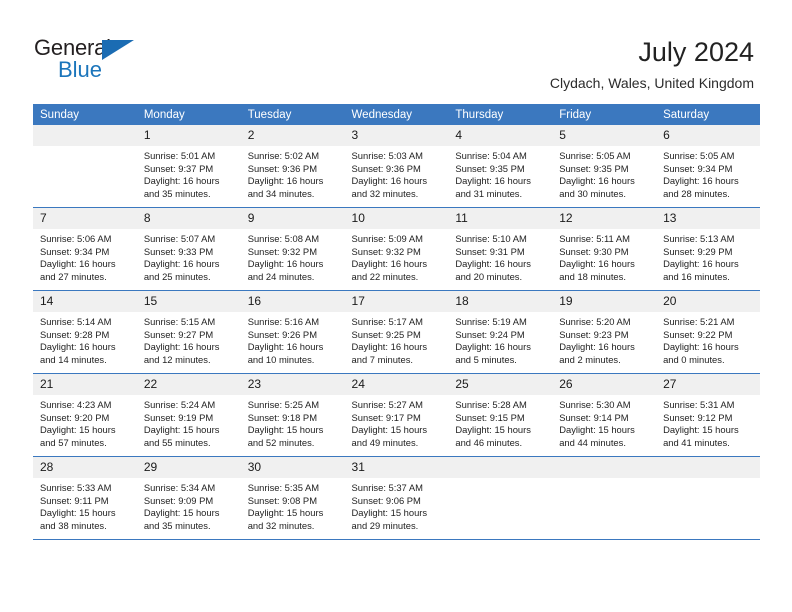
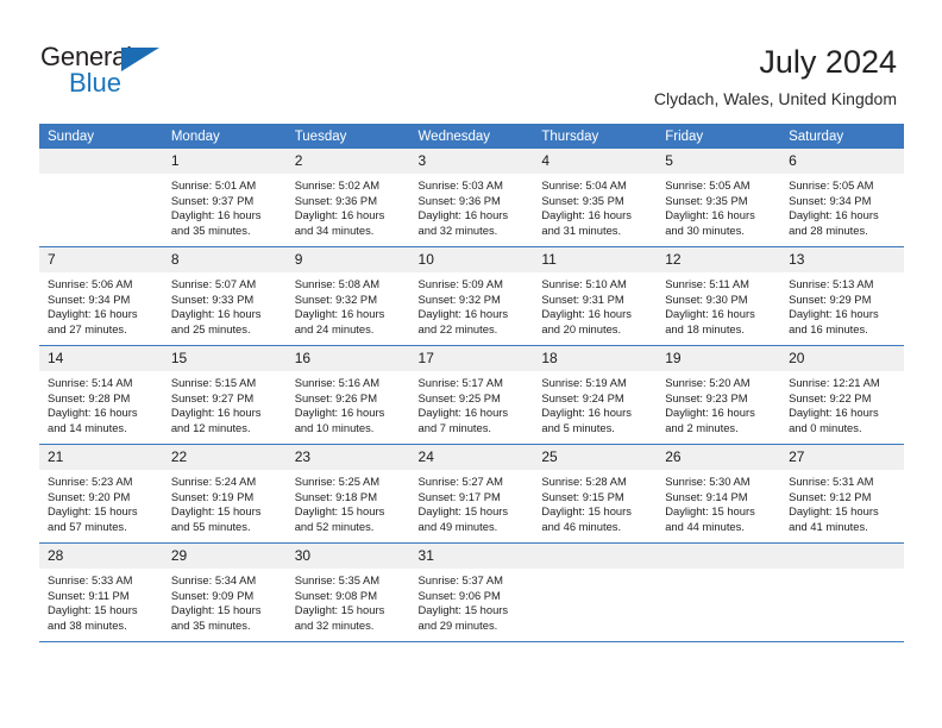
  General
  Blue
  July 2024
  Clydach, Wales, United Kingdom
  Sunday	Monday	Tuesday	Wednesday	Thursday	Friday	Saturday
  	1Sunrise: 5:01 AMSunset: 9:37 PMDaylight: 16 hoursand 35 minutes.	2Sunrise: 5:02 AMSunset: 9:36 PMDaylight: 16 hoursand 34 minutes.	3Sunrise: 5:03 AMSunset: 9:36 PMDaylight: 16 hoursand 32 minutes.	4Sunrise: 5:04 AMSunset: 9:35 PMDaylight: 16 hoursand 31 minutes.	5Sunrise: 5:05 AMSunset: 9:35 PMDaylight: 16 hoursand 30 minutes.	6Sunrise: 5:05 AMSunset: 9:34 PMDaylight: 16 hoursand 28 minutes.
  7Sunrise: 5:06 AMSunset: 9:34 PMDaylight: 16 hoursand 27 minutes.	8Sunrise: 5:07 AMSunset: 9:33 PMDaylight: 16 hoursand 25 minutes.	9Sunrise: 5:08 AMSunset: 9:32 PMDaylight: 16 hoursand 24 minutes.	10Sunrise: 5:09 AMSunset: 9:32 PMDaylight: 16 hoursand 22 minutes.	11Sunrise: 5:10 AMSunset: 9:31 PMDaylight: 16 hoursand 20 minutes.	12Sunrise: 5:11 AMSunset: 9:30 PMDaylight: 16 hoursand 18 minutes.	13Sunrise: 5:13 AMSunset: 9:29 PMDaylight: 16 hoursand 16 minutes.
- 14Sunrise: 5:14 AMSunset: 9:28 PMDaylight: 16 hoursand 14 minutes.	15Sunrise: 5:15 AMSunset: 9:27 PMDaylight: 16 hoursand 12 minutes.	16Sunrise: 5:16 AMSunset: 9:26 PMDaylight: 16 hoursand 10 minutes.	17Sunrise: 5:17 AMSunset: 9:25 PMDaylight: 16 hoursand 7 minutes.	18Sunrise: 5:19 AMSunset: 9:24 PMDaylight: 16 hoursand 5 minutes.	19Sunrise: 5:20 AMSunset: 9:23 PMDaylight: 16 hoursand 2 minutes.	20Sunrise: 5:21 AMSunset: 9:22 PMDaylight: 16 hoursand 0 minutes.
+ 14Sunrise: 5:14 AMSunset: 9:28 PMDaylight: 16 hoursand 14 minutes.	15Sunrise: 5:15 AMSunset: 9:27 PMDaylight: 16 hoursand 12 minutes.	16Sunrise: 5:16 AMSunset: 9:26 PMDaylight: 16 hoursand 10 minutes.	17Sunrise: 5:17 AMSunset: 9:25 PMDaylight: 16 hoursand 7 minutes.	18Sunrise: 5:19 AMSunset: 9:24 PMDaylight: 16 hoursand 5 minutes.	19Sunrise: 5:20 AMSunset: 9:23 PMDaylight: 16 hoursand 2 minutes.	20Sunrise: 12:21 AMSunset: 9:22 PMDaylight: 16 hoursand 0 minutes.
- 21Sunrise: 4:23 AMSunset: 9:20 PMDaylight: 15 hoursand 57 minutes.	22Sunrise: 5:24 AMSunset: 9:19 PMDaylight: 15 hoursand 55 minutes.	23Sunrise: 5:25 AMSunset: 9:18 PMDaylight: 15 hoursand 52 minutes.	24Sunrise: 5:27 AMSunset: 9:17 PMDaylight: 15 hoursand 49 minutes.	25Sunrise: 5:28 AMSunset: 9:15 PMDaylight: 15 hoursand 46 minutes.	26Sunrise: 5:30 AMSunset: 9:14 PMDaylight: 15 hoursand 44 minutes.	27Sunrise: 5:31 AMSunset: 9:12 PMDaylight: 15 hoursand 41 minutes.
+ 21Sunrise: 5:23 AMSunset: 9:20 PMDaylight: 15 hoursand 57 minutes.	22Sunrise: 5:24 AMSunset: 9:19 PMDaylight: 15 hoursand 55 minutes.	23Sunrise: 5:25 AMSunset: 9:18 PMDaylight: 15 hoursand 52 minutes.	24Sunrise: 5:27 AMSunset: 9:17 PMDaylight: 15 hoursand 49 minutes.	25Sunrise: 5:28 AMSunset: 9:15 PMDaylight: 15 hoursand 46 minutes.	26Sunrise: 5:30 AMSunset: 9:14 PMDaylight: 15 hoursand 44 minutes.	27Sunrise: 5:31 AMSunset: 9:12 PMDaylight: 15 hoursand 41 minutes.
  28Sunrise: 5:33 AMSunset: 9:11 PMDaylight: 15 hoursand 38 minutes.	29Sunrise: 5:34 AMSunset: 9:09 PMDaylight: 15 hoursand 35 minutes.	30Sunrise: 5:35 AMSunset: 9:08 PMDaylight: 15 hoursand 32 minutes.	31Sunrise: 5:37 AMSunset: 9:06 PMDaylight: 15 hoursand 29 minutes.
